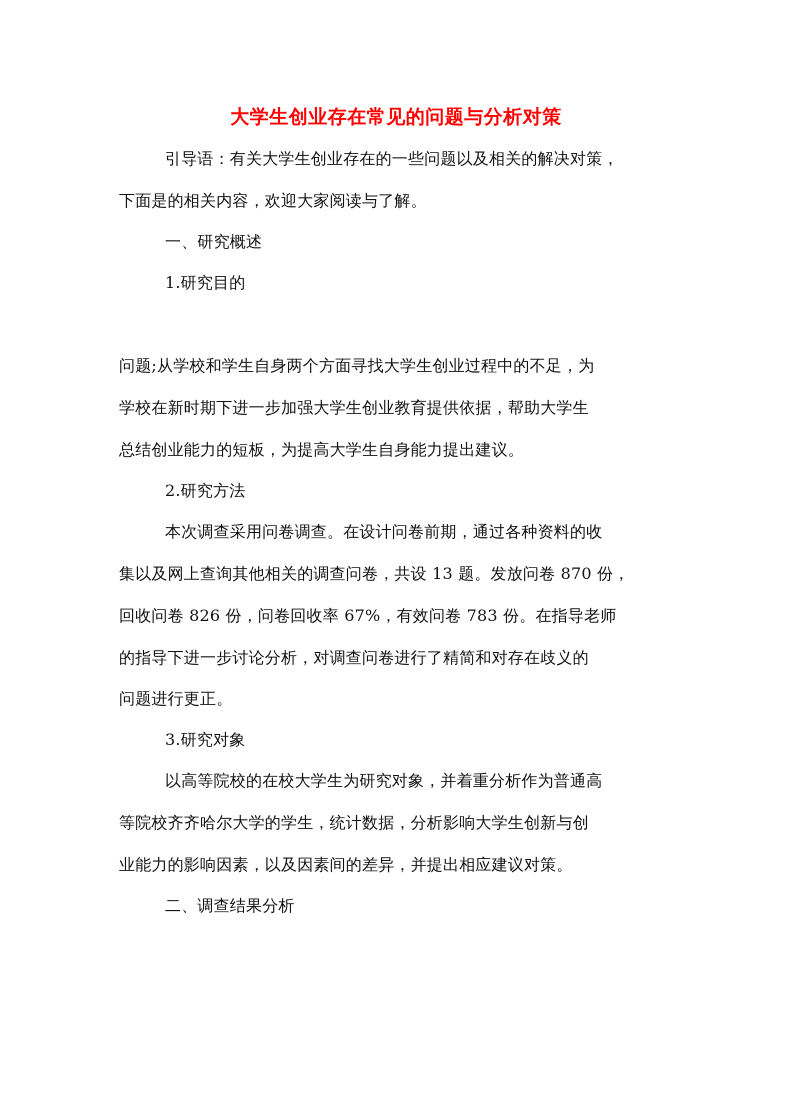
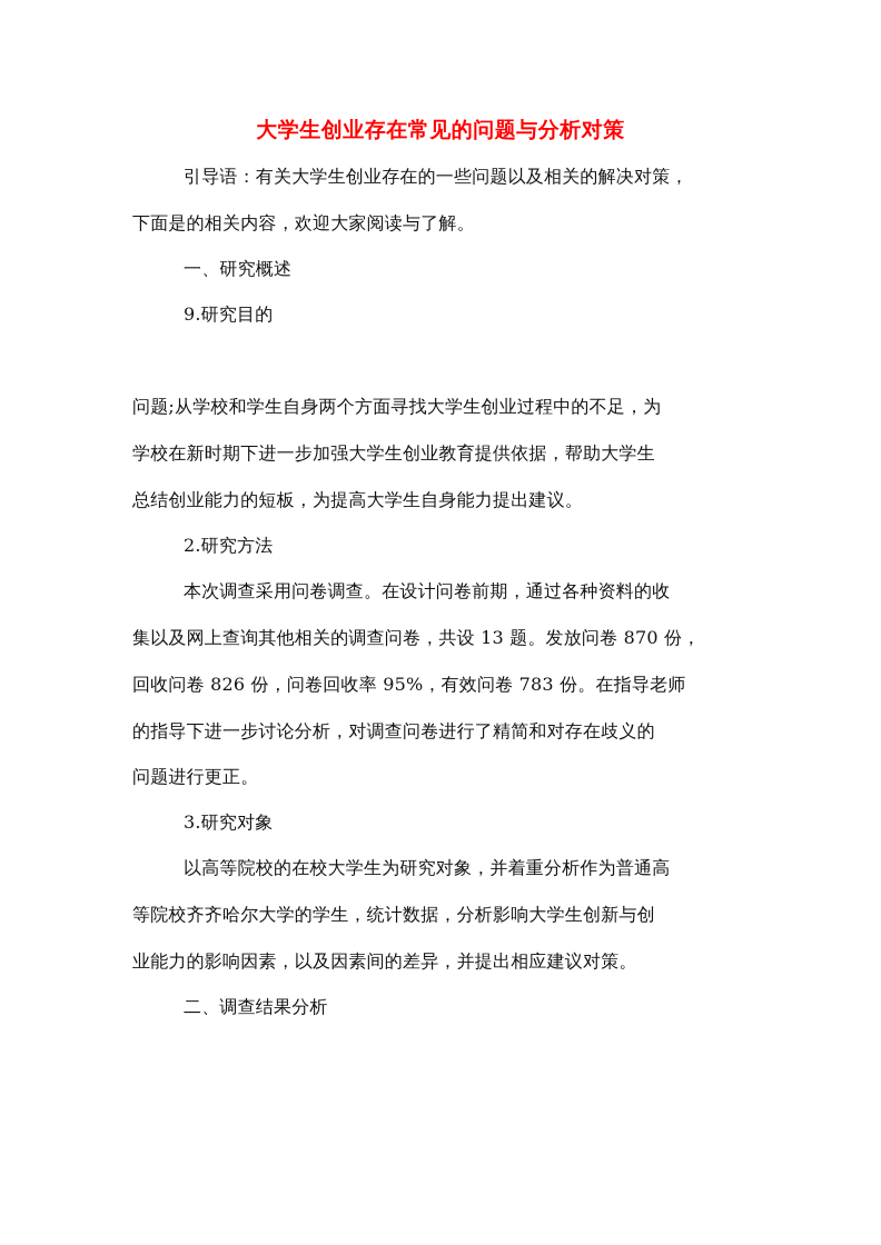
  大学生创业存在常见的问题与分析对策
  引导语：有关大学生创业存在的一些问题以及相关的解决对策，
  下面是的相关内容，欢迎大家阅读与了解。
  一、研究概述
- 1.研究目的
+ 9.研究目的
  问题;从学校和学生自身两个方面寻找大学生创业过程中的不足，为
  学校在新时期下进一步加强大学生创业教育提供依据，帮助大学生
  总结创业能力的短板，为提高大学生自身能力提出建议。
  2.研究方法
  本次调查采用问卷调查。在设计问卷前期，通过各种资料的收
  集以及网上查询其他相关的调查问卷，共设 13 题。发放问卷 870 份，
- 回收问卷 826 份，问卷回收率 67%，有效问卷 783 份。在指导老师
+ 回收问卷 826 份，问卷回收率 95%，有效问卷 783 份。在指导老师
  的指导下进一步讨论分析，对调查问卷进行了精简和对存在歧义的
  问题进行更正。
  3.研究对象
  以高等院校的在校大学生为研究对象，并着重分析作为普通高
  等院校齐齐哈尔大学的学生，统计数据，分析影响大学生创新与创
  业能力的影响因素，以及因素间的差异，并提出相应建议对策。
  二、调查结果分析
